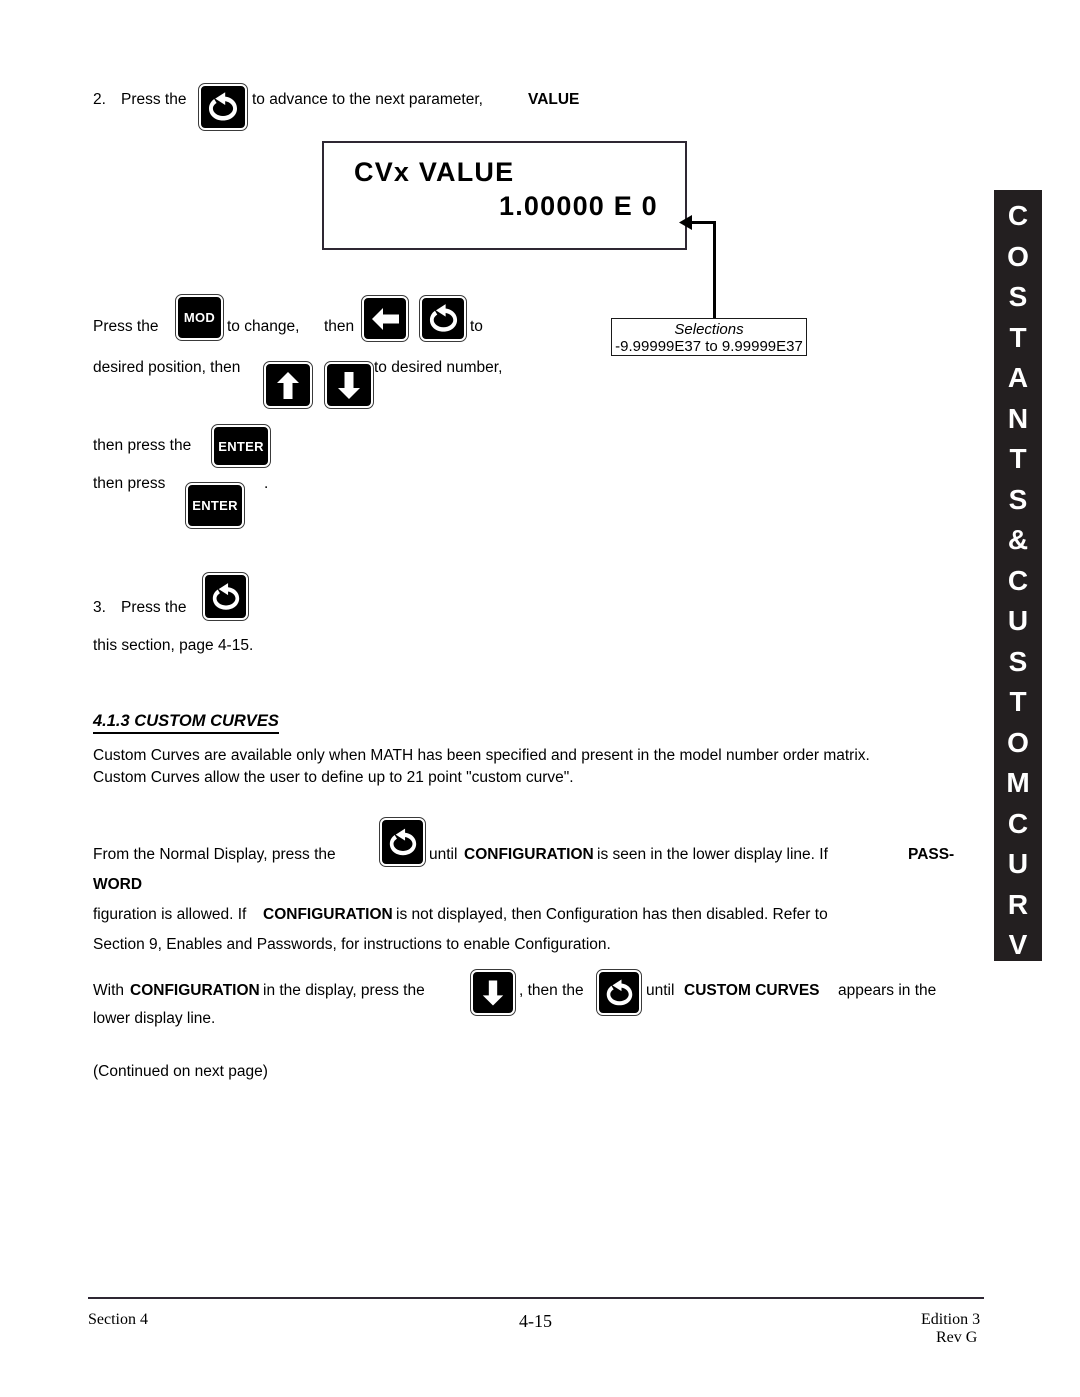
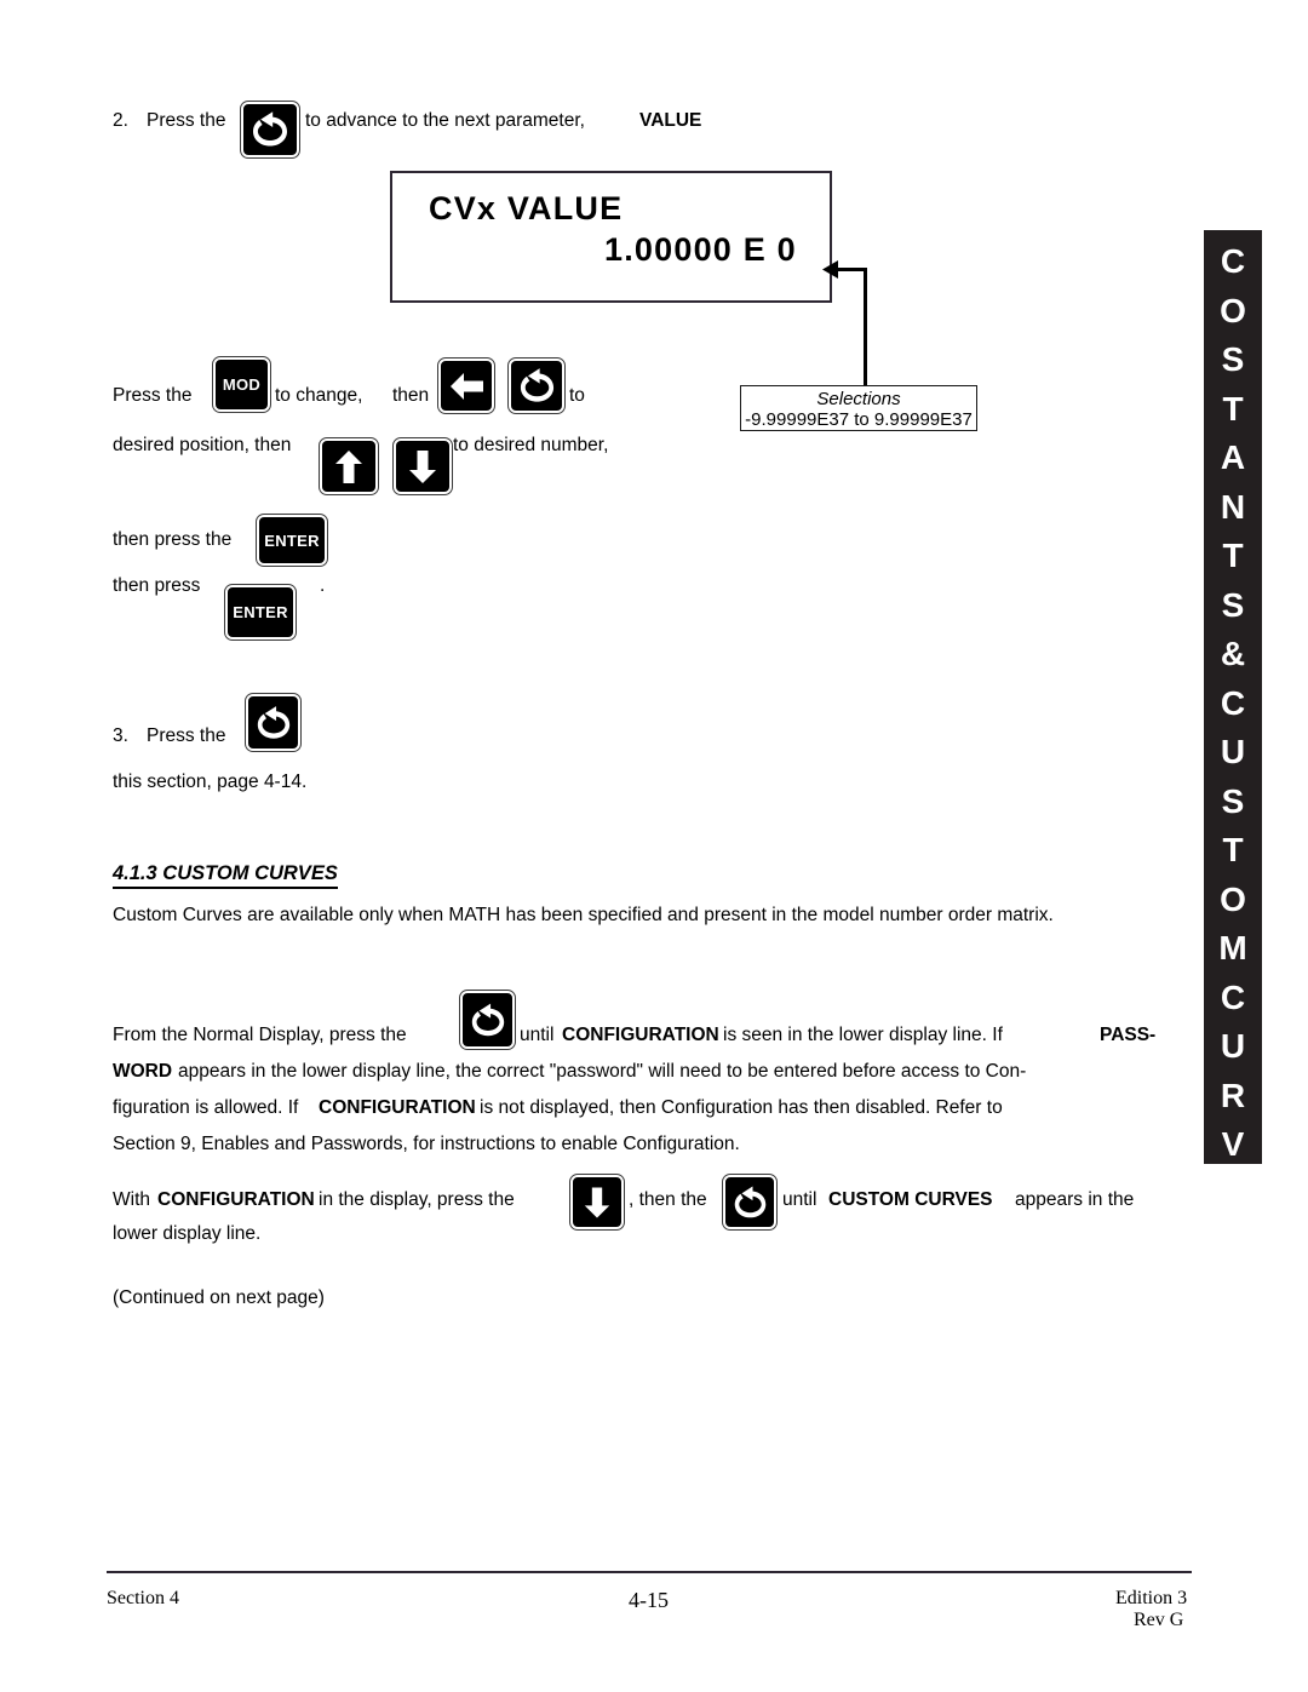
  2.
  Press the
  to advance to the next parameter,
  VALUE
  .
  CVx VALUE
  1.00000 E 0
  Selections
  -9.99999E37 to 9.99999E37
  Press the
  MOD
  to change,
  then
  to
  desired position, then
  to desired number,
  then press the
  ENTER
  then press
  ENTER
  .
  3.
  Press the
- this section, page 4-15.
+ this section, page 4-14.
  4.1.3 CUSTOM CURVES
  Custom Curves are available only when MATH has been specified and present in the model number order matrix.
- Custom Curves allow the user to define up to 21 point "custom curve".
  From the Normal Display, press the
  until
  CONFIGURATION
  is seen in the lower display line. If
  PASS-
  WORD
+ appears in the lower display line, the correct "password" will need to be entered before access to Con-
  figuration is allowed. If
  CONFIGURATION
  is not displayed, then Configuration has then disabled. Refer to
  Section 9, Enables and Passwords, for instructions to enable Configuration.
  With
  CONFIGURATION
  in the display, press the
  , then the
  until
  CUSTOM CURVES
  appears in the
  lower display line.
  (Continued on next page)
  C
  O
  S
  T
  A
  N
  T
  S
  &
  C
  U
  S
  T
  O
  M
  C
  U
  R
  V
  Section 4
  4-15
  Edition 3
  Rev G
